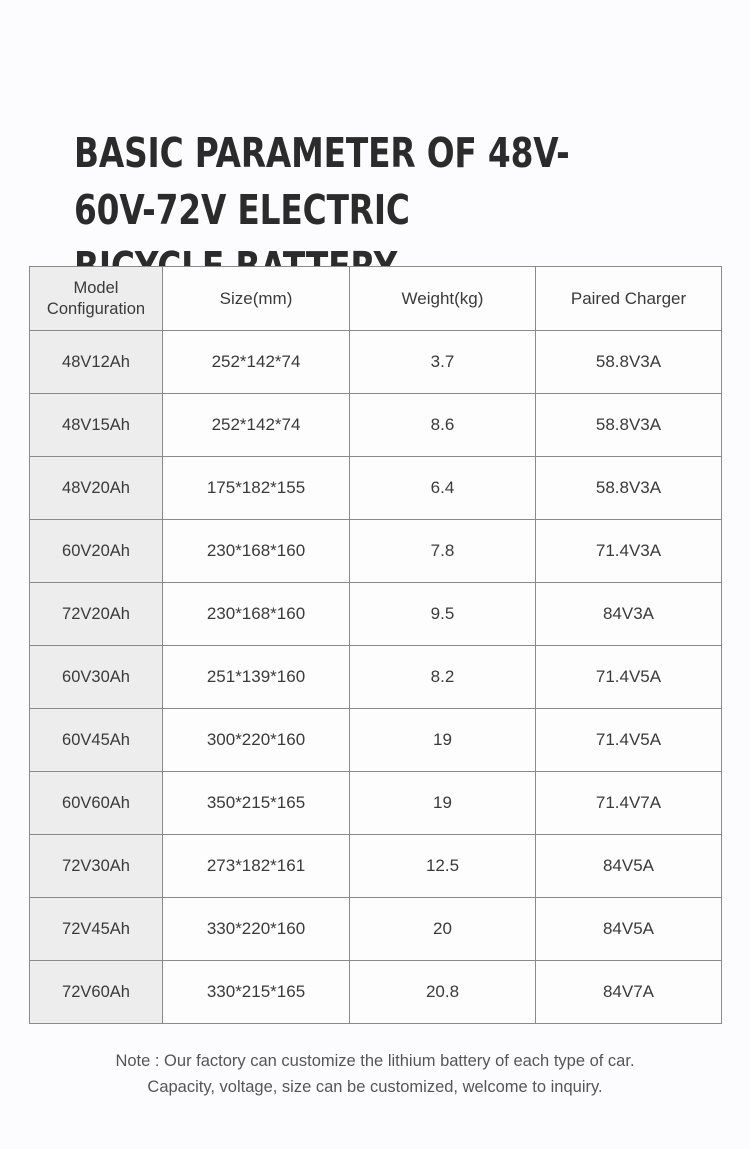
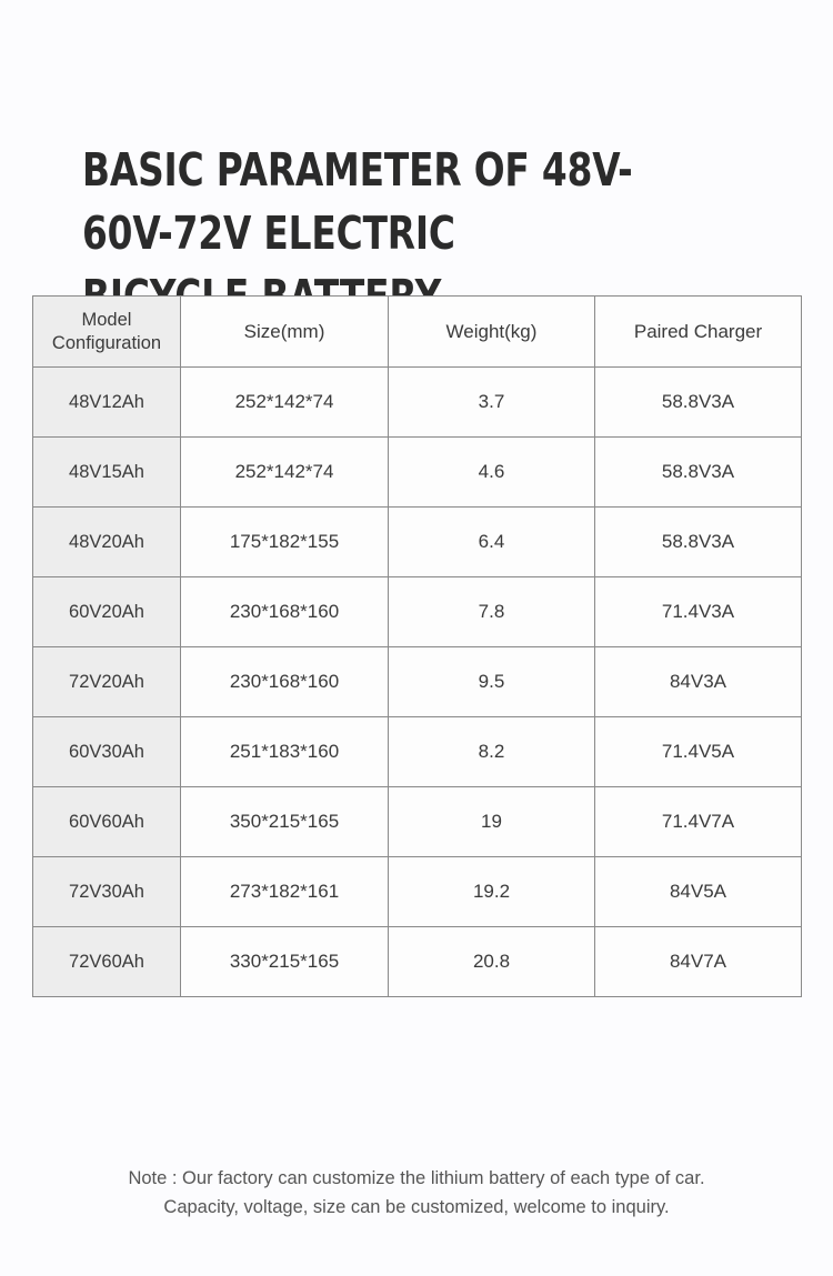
  BASIC PARAMETER OF 48V-60V-72V ELECTRIC
  Model Configuration	Size(mm)	Weight(kg)	Paired Charger
  48V12Ah	252*142*74	3.7	58.8V3A
- 48V15Ah	252*142*74	8.6	58.8V3A
+ 48V15Ah	252*142*74	4.6	58.8V3A
  48V20Ah	175*182*155	6.4	58.8V3A
  60V20Ah	230*168*160	7.8	71.4V3A
  72V20Ah	230*168*160	9.5	84V3A
- 60V30Ah	251*139*160	8.2	71.4V5A
+ 60V30Ah	251*183*160	8.2	71.4V5A
- 60V45Ah	300*220*160	19	71.4V5A
  60V60Ah	350*215*165	19	71.4V7A
- 72V30Ah	273*182*161	12.5	84V5A
+ 72V30Ah	273*182*161	19.2	84V5A
- 72V45Ah	330*220*160	20	84V5A
  72V60Ah	330*215*165	20.8	84V7A
  Note : Our factory can customize the lithium battery of each type of car.
  Capacity, voltage, size can be customized, welcome to inquiry.
